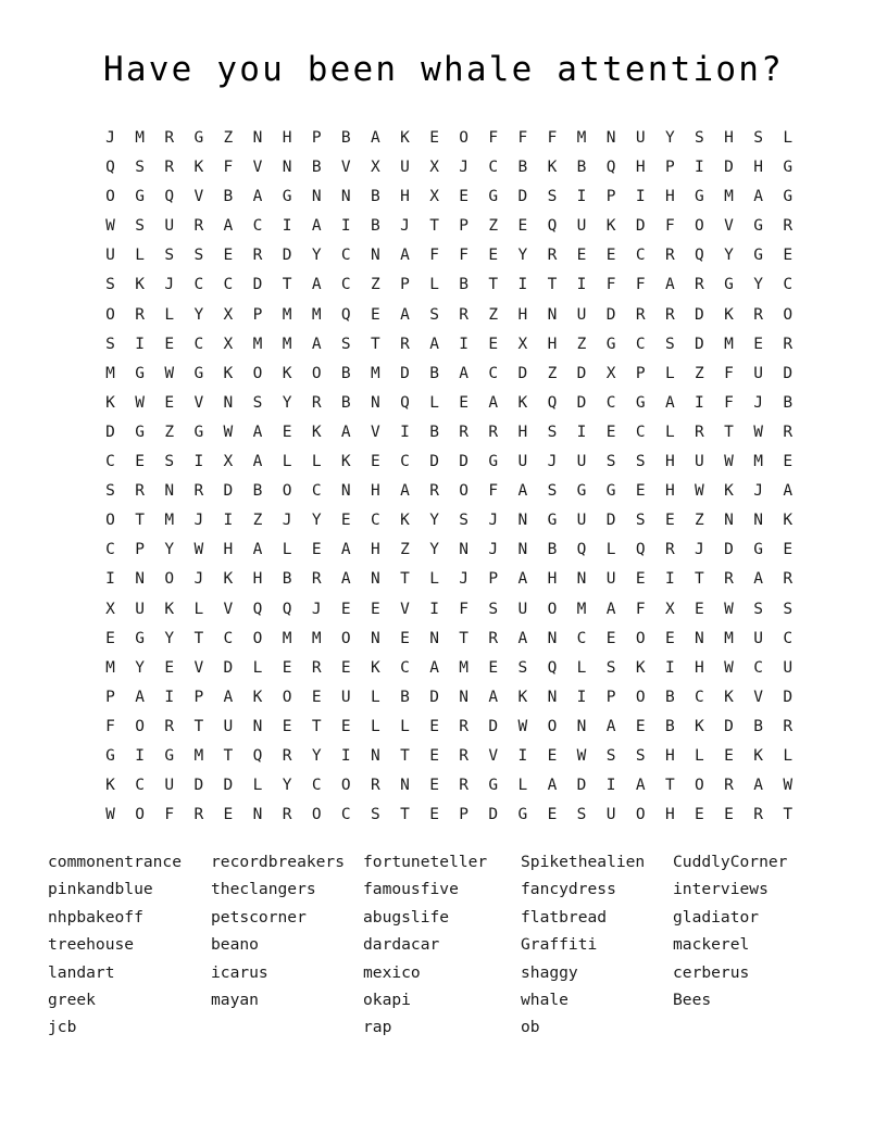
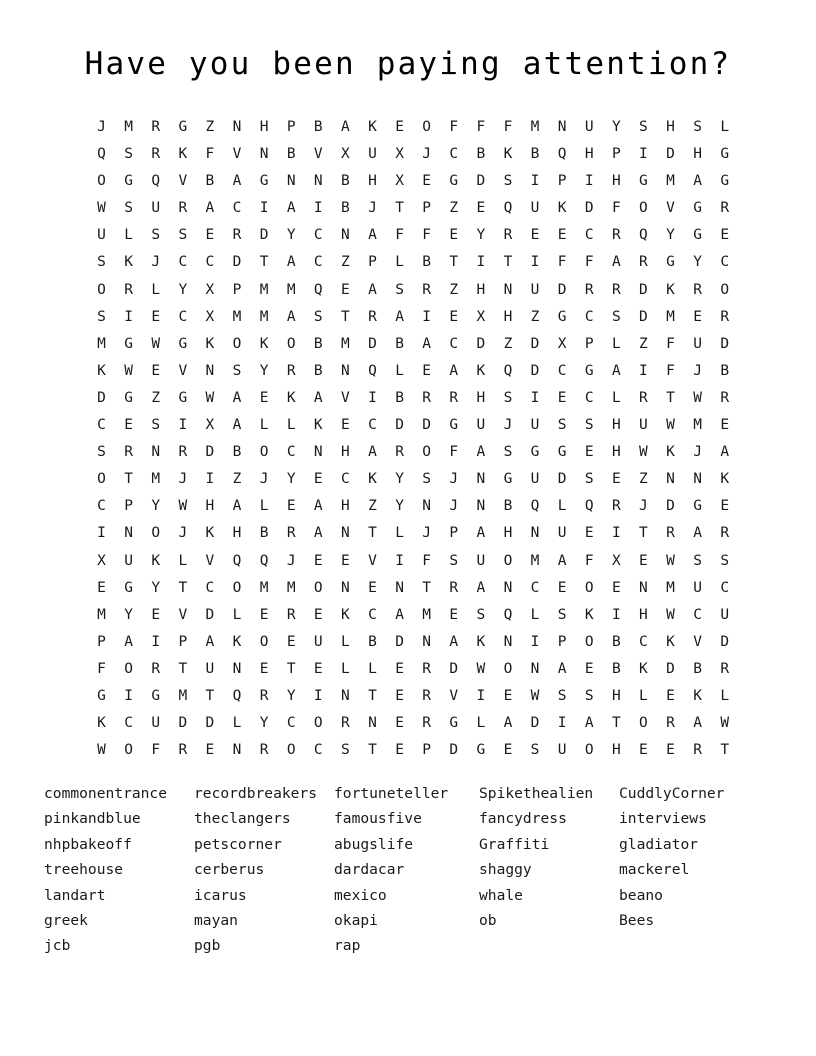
- Have you been whale attention?
+ Have you been paying attention?
  J M R G Z N H P B A K E O F F F M N U Y S H S L
  Q S R K F V N B V X U X J C B K B Q H P I D H G
  O G Q V B A G N N B H X E G D S I P I H G M A G
  W S U R A C I A I B J T P Z E Q U K D F O V G R
  U L S S E R D Y C N A F F E Y R E E C R Q Y G E
  S K J C C D T A C Z P L B T I T I F F A R G Y C
  O R L Y X P M M Q E A S R Z H N U D R R D K R O
  S I E C X M M A S T R A I E X H Z G C S D M E R
  M G W G K O K O B M D B A C D Z D X P L Z F U D
  K W E V N S Y R B N Q L E A K Q D C G A I F J B
  D G Z G W A E K A V I B R R H S I E C L R T W R
  C E S I X A L L K E C D D G U J U S S H U W M E
  S R N R D B O C N H A R O F A S G G E H W K J A
  O T M J I Z J Y E C K Y S J N G U D S E Z N N K
  C P Y W H A L E A H Z Y N J N B Q L Q R J D G E
  I N O J K H B R A N T L J P A H N U E I T R A R
  X U K L V Q Q J E E V I F S U O M A F X E W S S
  E G Y T C O M M O N E N T R A N C E O E N M U C
  M Y E V D L E R E K C A M E S Q L S K I H W C U
  P A I P A K O E U L B D N A K N I P O B C K V D
  F O R T U N E T E L L E R D W O N A E B K D B R
  G I G M T Q R Y I N T E R V I E W S S H L E K L
  K C U D D L Y C O R N E R G L A D I A T O R A W
  W O F R E N R O C S T E P D G E S U O H E E R T
  commonentrance
  pinkandblue
  nhpbakeoff
  treehouse
  landart
  greek
  jcb
  recordbreakers
  theclangers
  petscorner
- beano
+ cerberus
  icarus
  mayan
+ pgb
  fortuneteller
  famousfive
  abugslife
  dardacar
  mexico
  okapi
  rap
  Spikethealien
  fancydress
- flatbread
  Graffiti
  shaggy
  whale
  ob
  CuddlyCorner
  interviews
  gladiator
  mackerel
- cerberus
+ beano
  Bees
